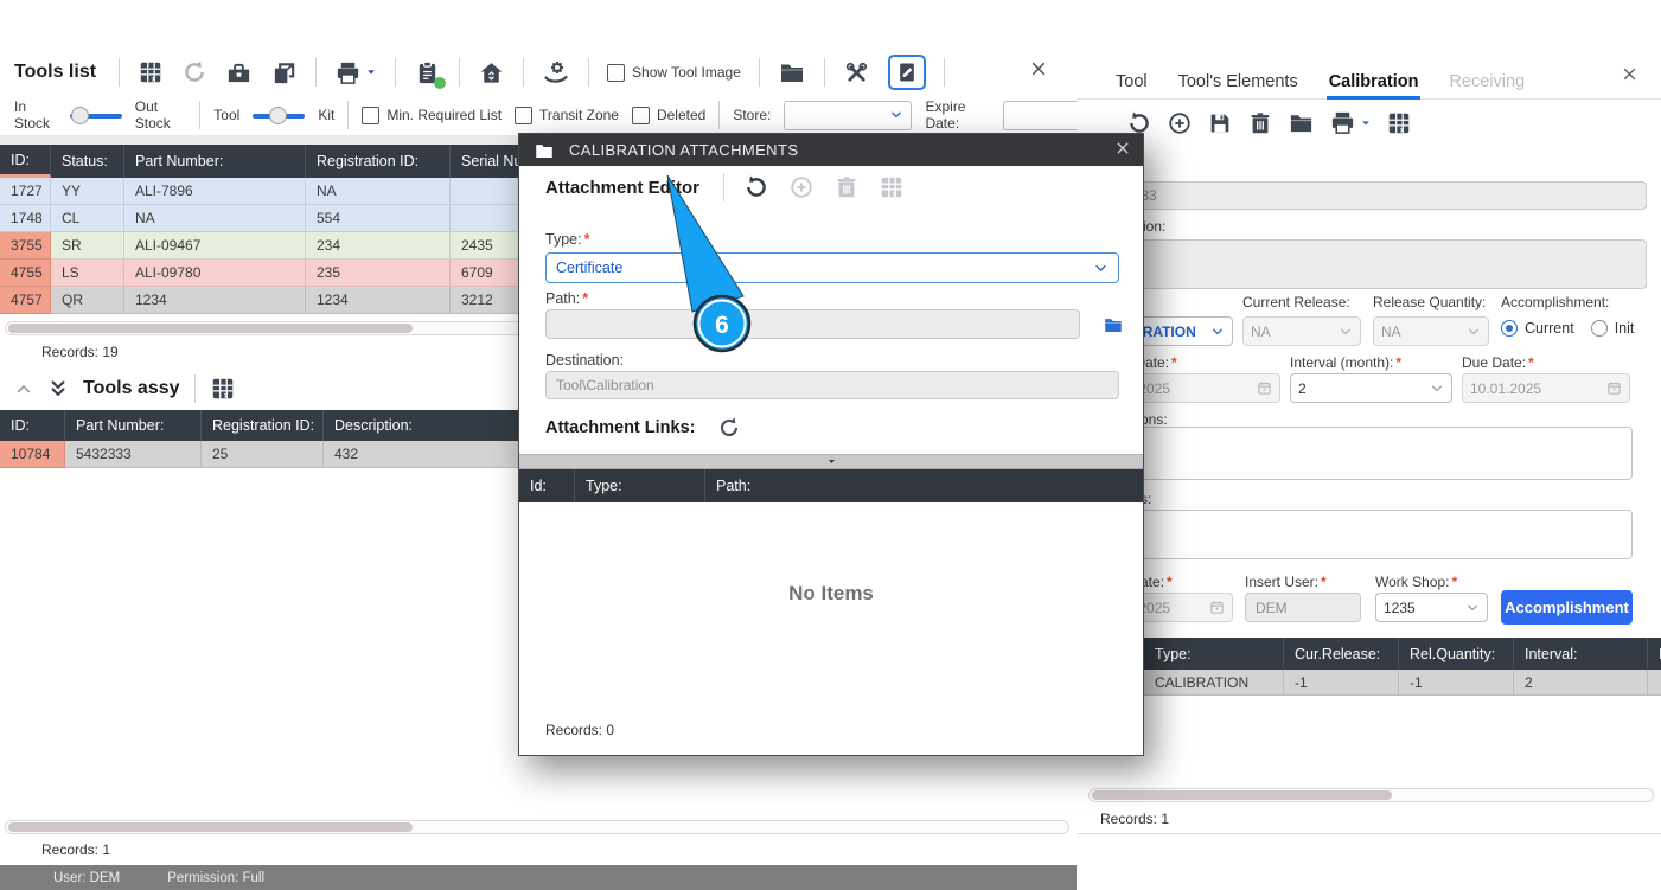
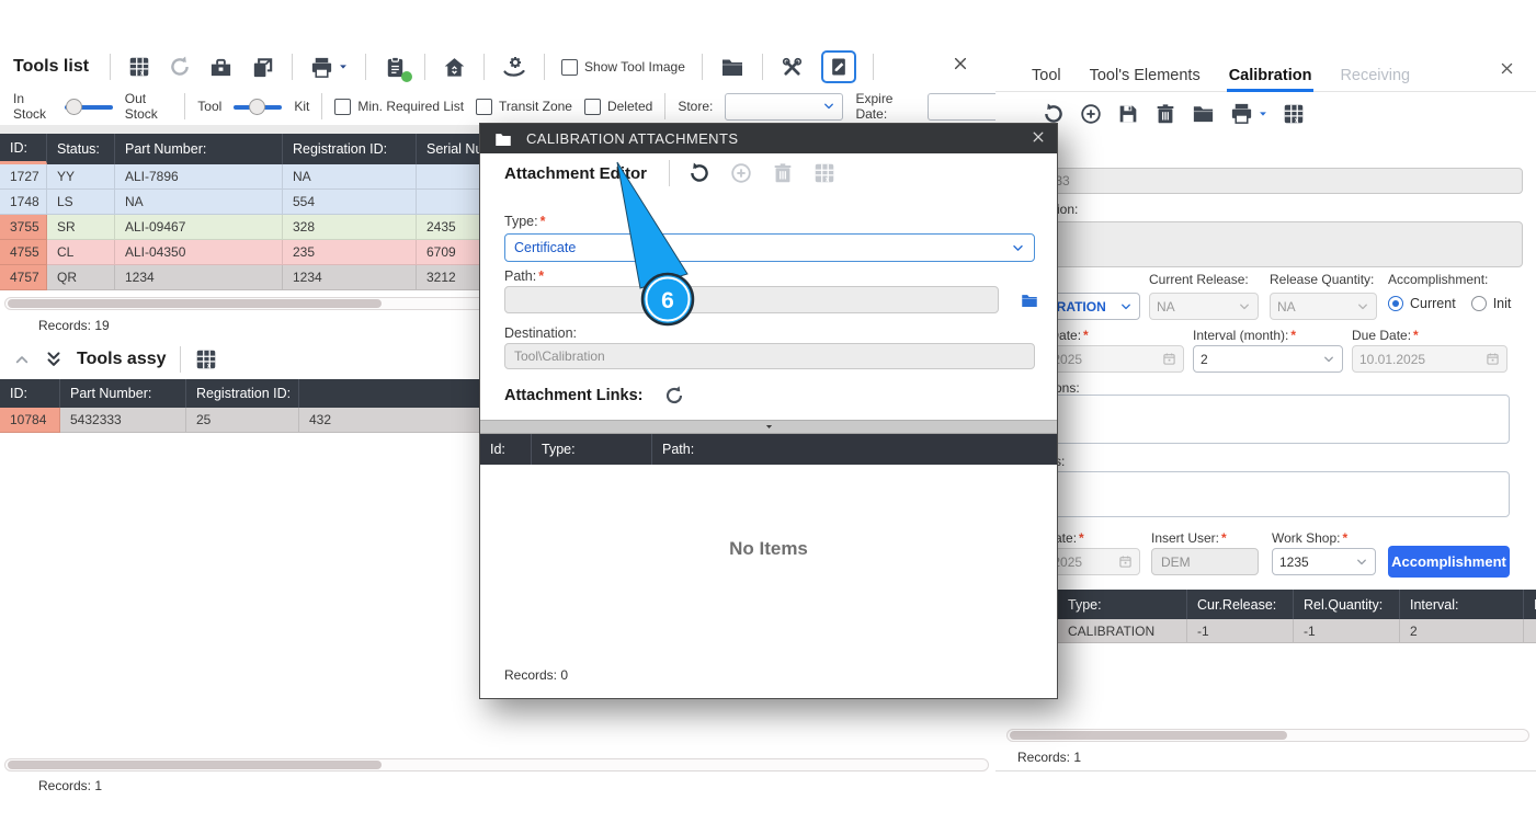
  Tools list
  Show Tool Image
  In Stock
  Out Stock
  Tool
  Kit
  Min. Required List
  Transit Zone
  Deleted
  Store:
  Expire Date:
  ID:
  Status:
  Part Number:
  Registration ID:
  1727
  YY
  ALI-7896
  NA
  1748
- CL
+ LS
  NA
  554
  3755
  SR
  ALI-09467
- 234
+ 328
  2435
  4755
- LS
+ CL
- ALI-09780
+ ALI-04350
  235
  6709
  4757
  QR
  1234
  1234
  3212
  Records: 19
  Tools assy
  ID:
  Part Number:
  Registration ID:
- Description:
  10784
  5432333
  25
  432
  Records: 1
  Tool
  Tool's Elements
  Calibration
  Receiving
  Current Release:
  Release Quantity:
  Accomplishment:
  NA
  NA
  Current
  Init
  Interval (month): *
  Due Date: *
  2
  10.01.2025
  Insert User: *
  Work Shop: *
  DEM
  1235
  Accomplishment
  Type:
  Cur.Release:
  Rel.Quantity:
  Interval:
  CALIBRATION
  -1
  -1
  2
  Records: 1
  CALIBRATION ATTACHMENTS
  Attachment Edtor
  Type: *
  Certificate
  Path: *
  Destination:
  Tool\Calibration
  Attachment Links:
  Id:
  Type:
  Path:
  No Items
  Records: 0
  6
- User: DEM
- Permission: Full
